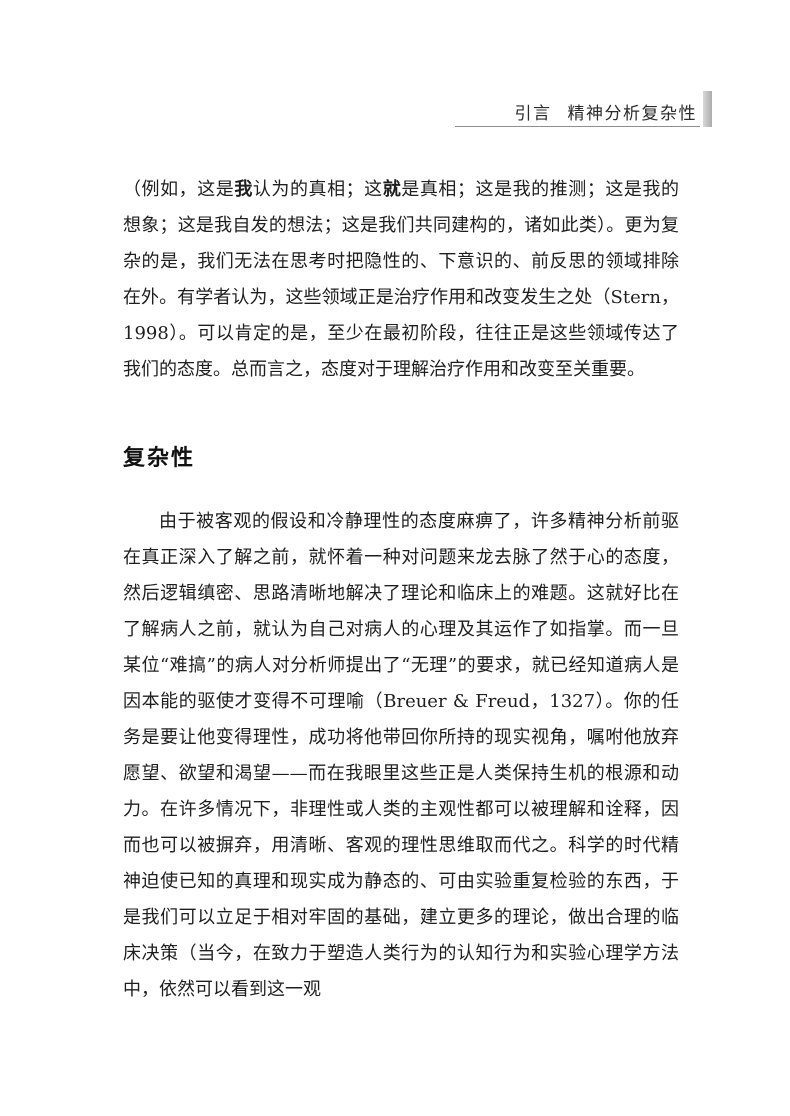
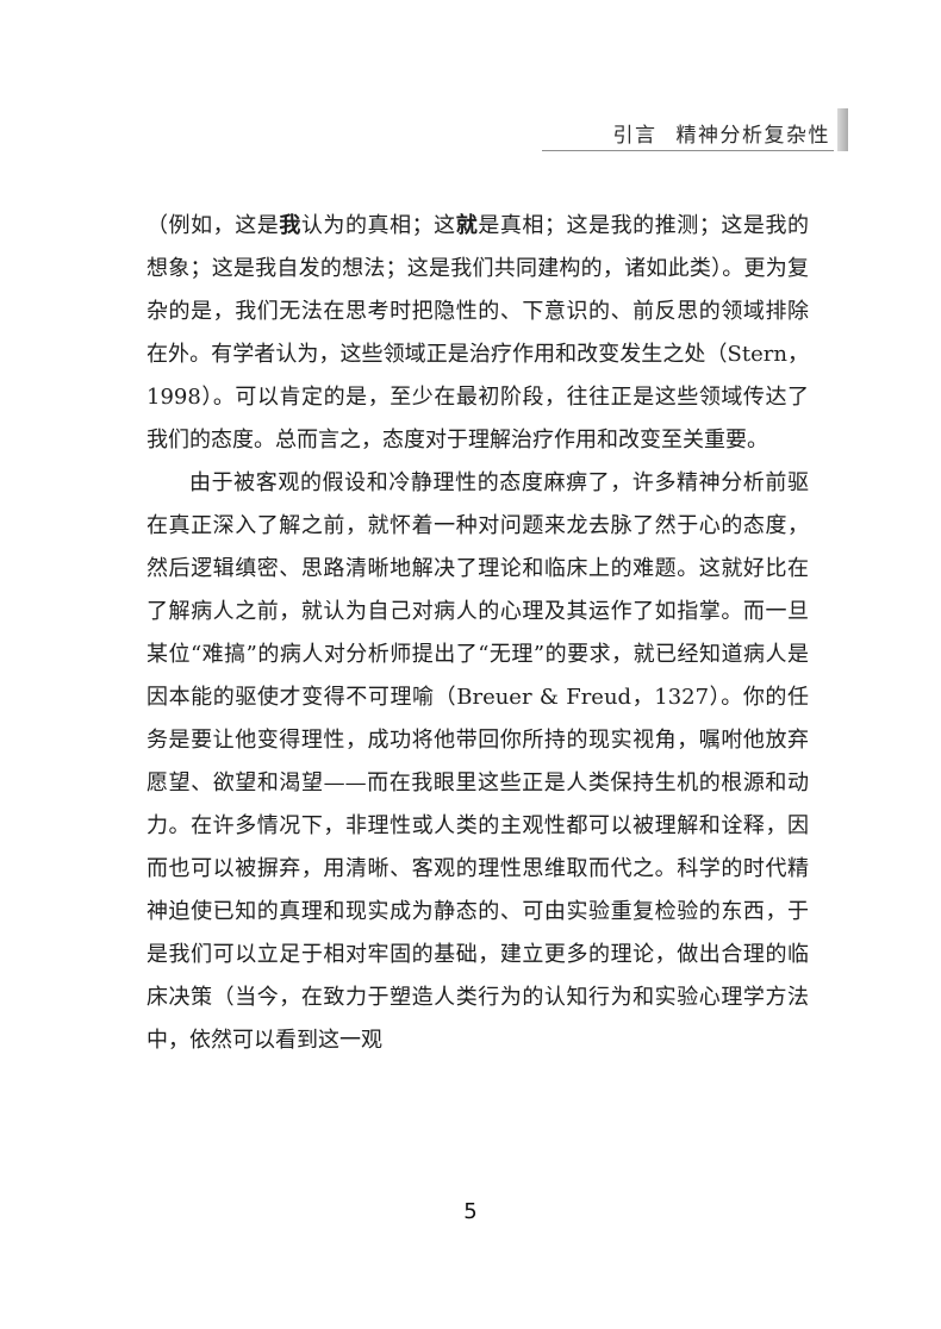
  引言 精神分析复杂性
  （例如，这是我认为的真相；这就是真相；这是我的推测；这是我的想象；这是我自发的想法；这是我们共同建构的，诸如此类）。更为复杂的是，我们无法在思考时把隐性的、下意识的、前反思的领域排除在外。有学者认为，这些领域正是治疗作用和改变发生之处（Stern，1998）。可以肯定的是，至少在最初阶段，往往正是这些领域传达了我们的态度。总而言之，态度对于理解治疗作用和改变至关重要。
- 复杂性
  由于被客观的假设和冷静理性的态度麻痹了，许多精神分析前驱在真正深入了解之前，就怀着一种对问题来龙去脉了然于心的态度，然后逻辑缜密、思路清晰地解决了理论和临床上的难题。这就好比在了解病人之前，就认为自己对病人的心理及其运作了如指掌。而一旦某位“难搞”的病人对分析师提出了“无理”的要求，就已经知道病人是因本能的驱使才变得不可理喻（Breuer & Freud，1327）。你的任务是要让他变得理性，成功将他带回你所持的现实视角，嘱咐他放弃愿望、欲望和渴望——而在我眼里这些正是人类保持生机的根源和动力。在许多情况下，非理性或人类的主观性都可以被理解和诠释，因而也可以被摒弃，用清晰、客观的理性思维取而代之。科学的时代精神迫使已知的真理和现实成为静态的、可由实验重复检验的东西，于是我们可以立足于相对牢固的基础，建立更多的理论，做出合理的临床决策（当今，在致力于塑造人类行为的认知行为和实验心理学方法中，依然可以看到这一观
+ 5
